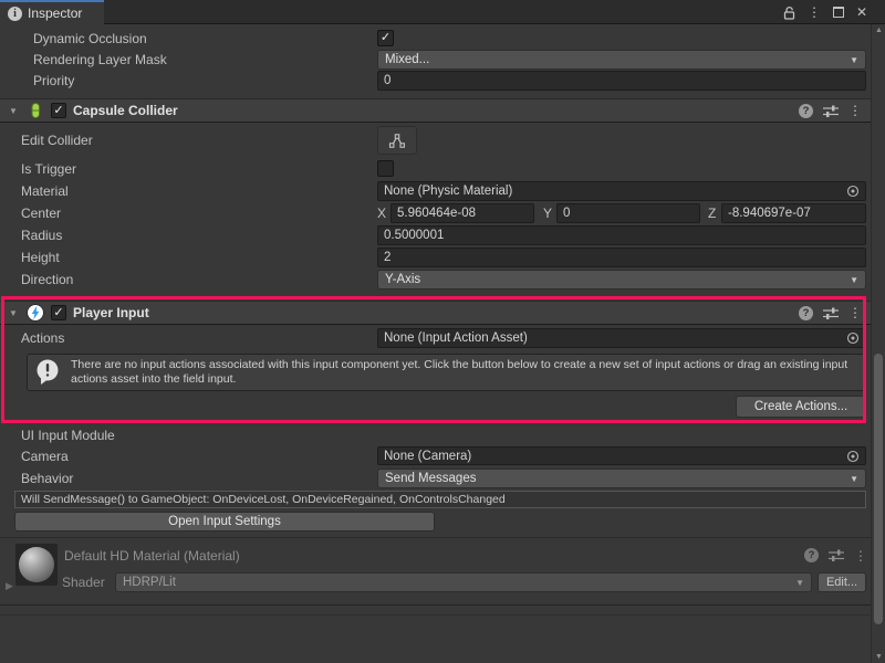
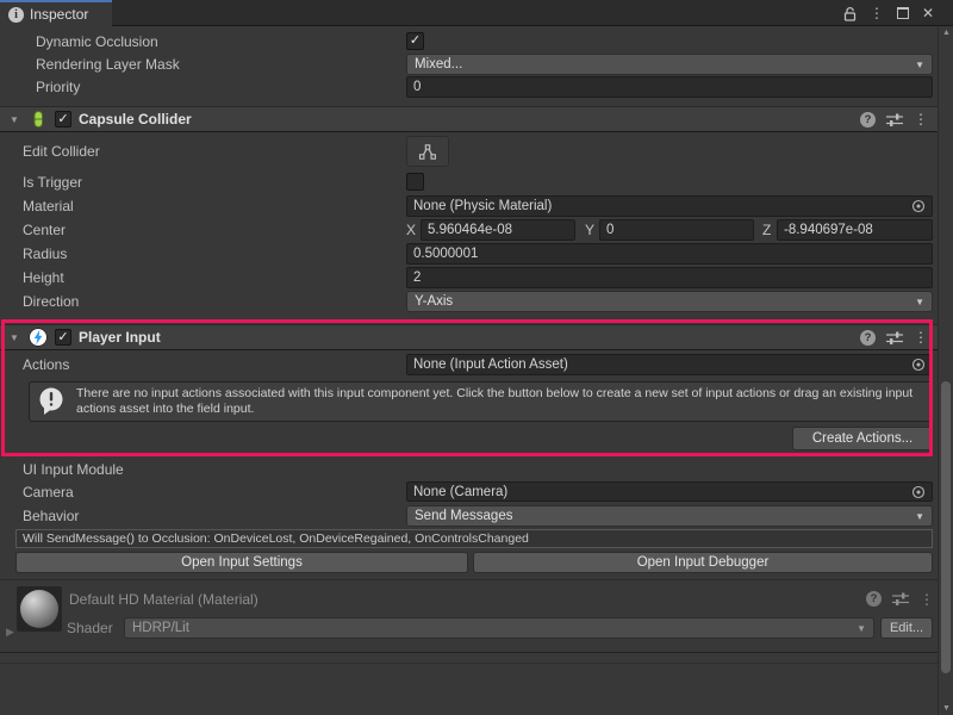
  i
  Inspector
  ⋮
  ✕
  Dynamic Occlusion
  ✓
  Rendering Layer Mask
  Mixed...
  ▼
  Priority
  0
  ▼
  ✓
  Capsule Collider
  ?
  ⋮
  Edit Collider
  Is Trigger
  Material
  None (Physic Material)
  Center
  X
  5.960464e-08
  Y
  0
  Z
- -8.940697e-07
+ -8.940697e-08
  Radius
  0.5000001
  Height
  2
  Direction
  Y-Axis
  ▼
  ▼
  ✓
  Player Input
  ?
  ⋮
  Actions
  None (Input Action Asset)
  There are no input actions associated with this input component yet. Click the button below to create a new set of input actions or drag an existing input actions asset into the field input.
  Create Actions...
  UI Input Module
  Camera
  None (Camera)
  Behavior
  Send Messages
  ▼
- Will SendMessage() to GameObject: OnDeviceLost, OnDeviceRegained, OnControlsChanged
+ Will SendMessage() to Occlusion: OnDeviceLost, OnDeviceRegained, OnControlsChanged
  Open Input Settings
+ Open Input Debugger
  Default HD Material (Material)
  ?
  ⋮
  Shader
  HDRP/Lit
  ▼
  Edit...
  ▶
